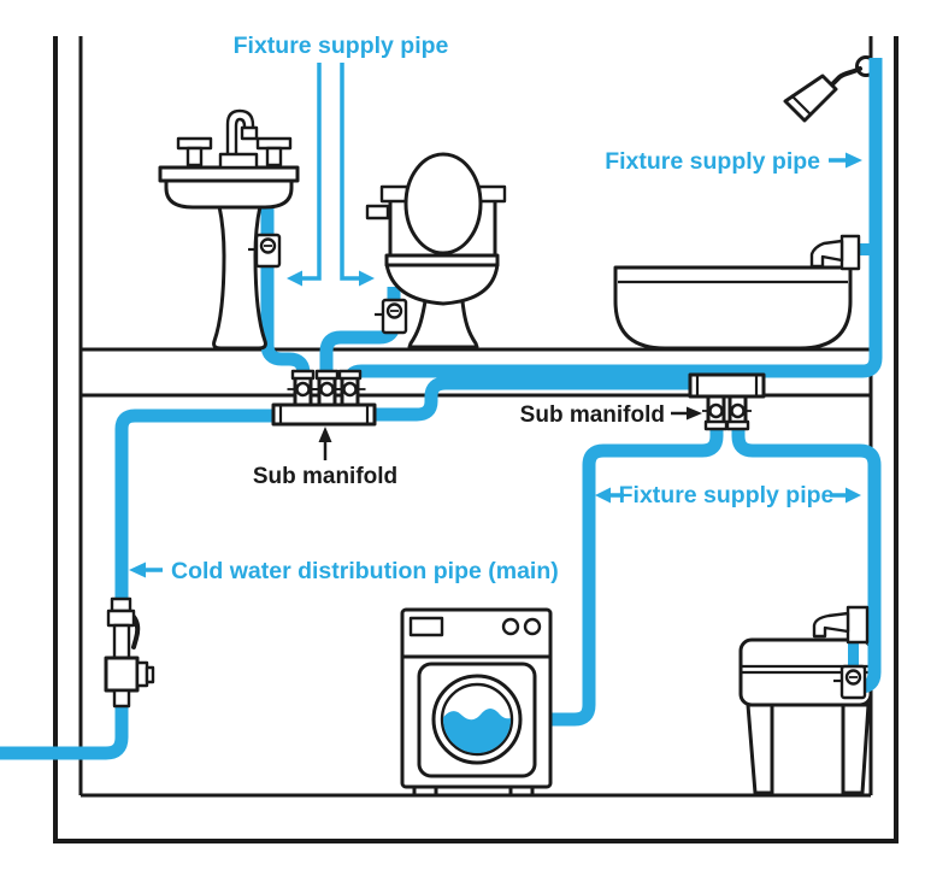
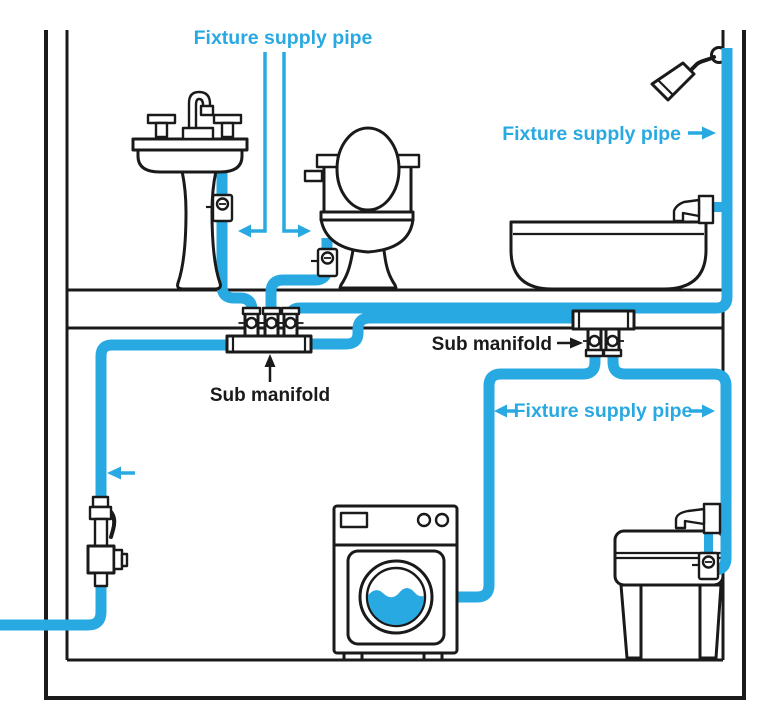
  Fixture supply pipe
  Fixture supply pipe
  Sub manifold
  Sub manifold
  Fixture supply pipe
- Cold water distribution pipe (main)
